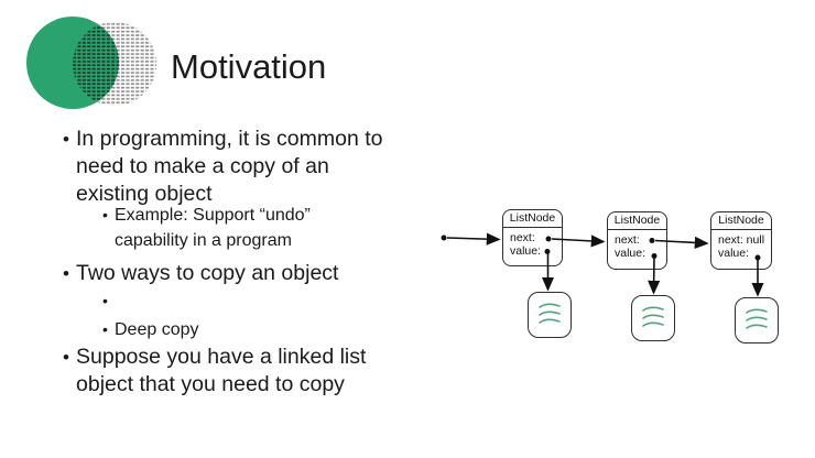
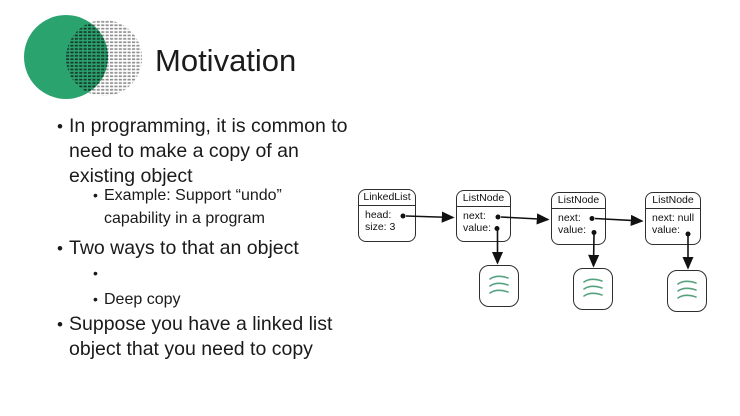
  Motivation
  •
  In programming, it is common to
  need to make a copy of an
  existing object
  •
  Example: Support “undo”
  capability in a program
  •
- Two ways to copy an object
+ Two ways to that an object
  •
  •
  Deep copy
  •
  Suppose you have a linked list
  object that you need to copy
+ LinkedList
+ head:
+ size: 3
  ListNode
  next:
  value:
  ListNode
  next:
  value:
  ListNode
  next: null
  value:
